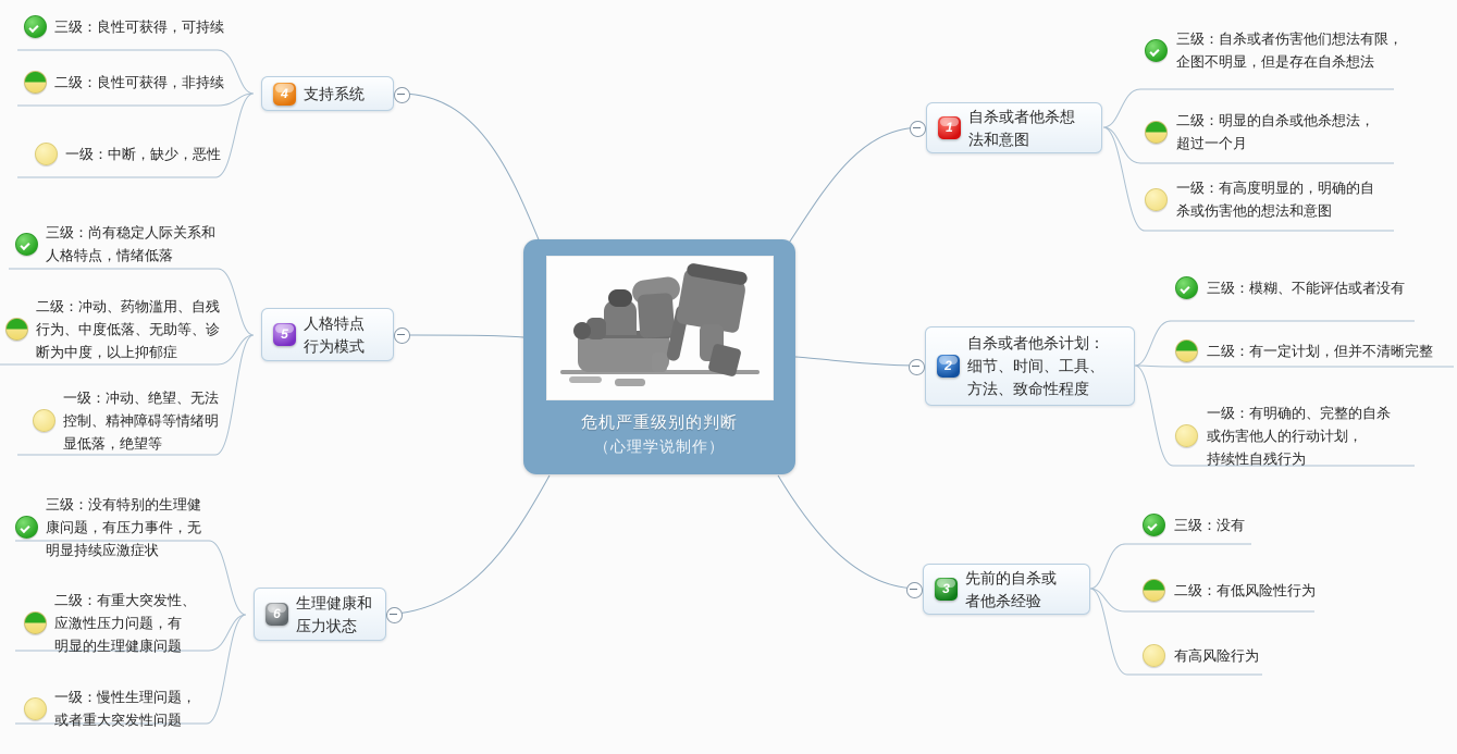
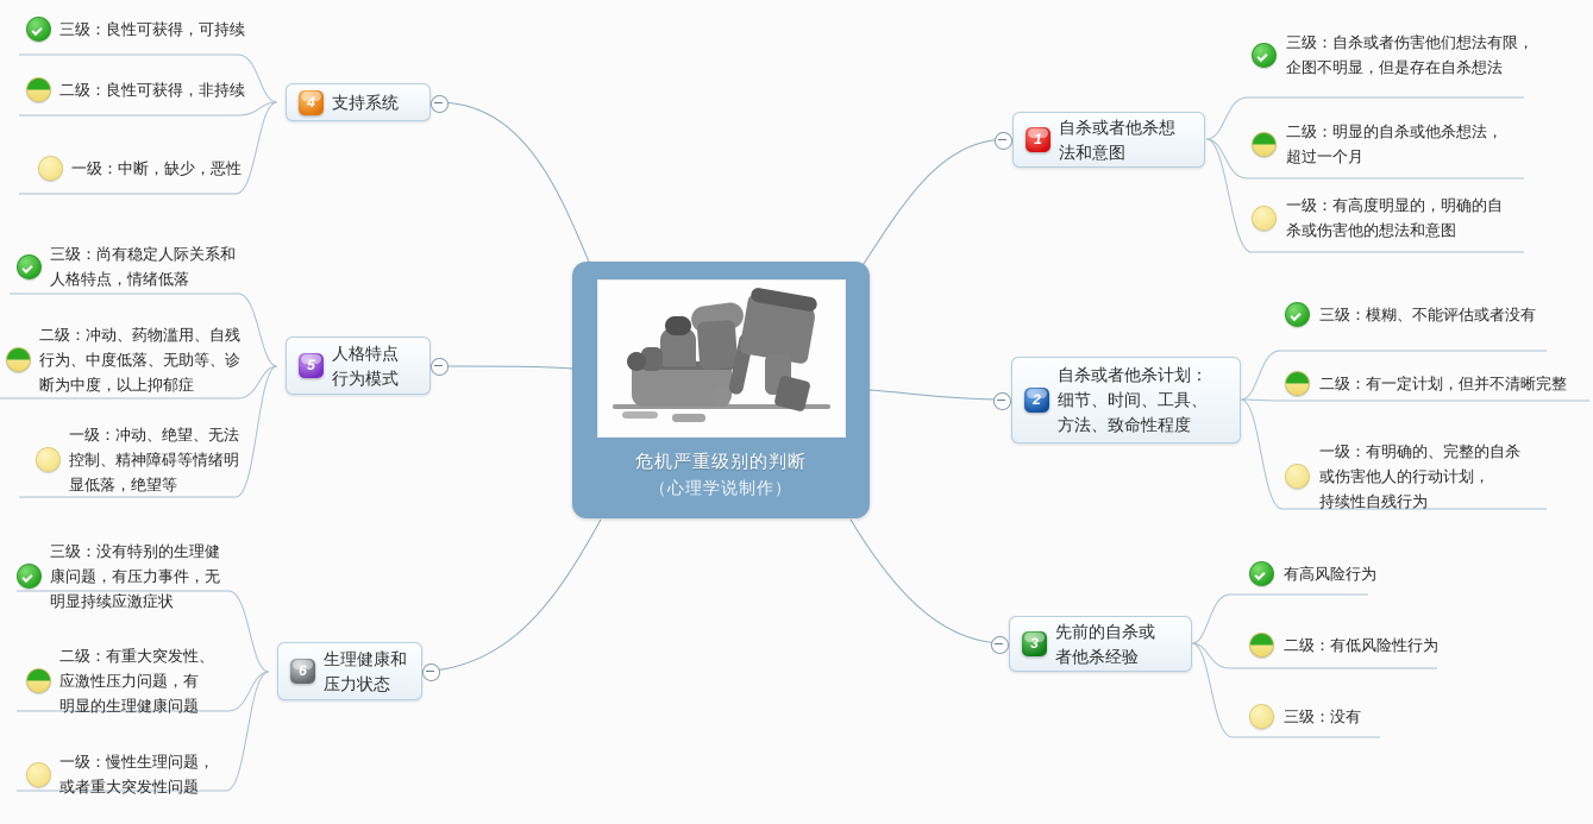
  危机严重级别的判断
  （心理学说制作）
  4
  支持系统
  三级：良性可获得，可持续
  二级：良性可获得，非持续
  一级：中断，缺少，恶性
  5
  人格特点
  行为模式
  三级：尚有稳定人际关系和
  人格特点，情绪低落
  二级：冲动、药物滥用、自残
  行为、中度低落、无助等、诊
  断为中度，以上抑郁症
  一级：冲动、绝望、无法
  控制、精神障碍等情绪明
  显低落，绝望等
  6
  生理健康和
  压力状态
  三级：没有特别的生理健
  康问题，有压力事件，无
  明显持续应激症状
  二级：有重大突发性、
  应激性压力问题，有
  明显的生理健康问题
  一级：慢性生理问题，
  或者重大突发性问题
  1
  自杀或者他杀想
  法和意图
  三级：自杀或者伤害他们想法有限，
  企图不明显，但是存在自杀想法
  二级：明显的自杀或他杀想法，
  超过一个月
  一级：有高度明显的，明确的自
  杀或伤害他的想法和意图
  2
  自杀或者他杀计划：
  细节、时间、工具、
  方法、致命性程度
  三级：模糊、不能评估或者没有
  二级：有一定计划，但并不清晰完整
  一级：有明确的、完整的自杀
  或伤害他人的行动计划，
  持续性自残行为
  3
  先前的自杀或
  者他杀经验
- 三级：没有
+ 有高风险行为
  二级：有低风险性行为
- 有高风险行为
+ 三级：没有
